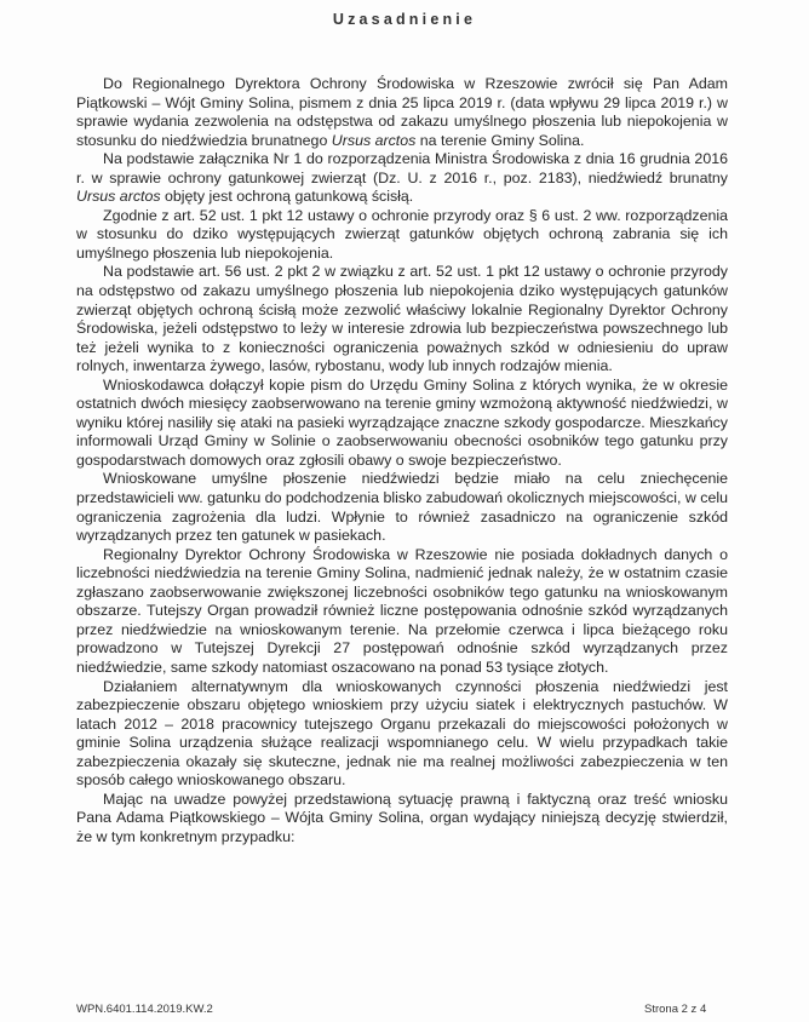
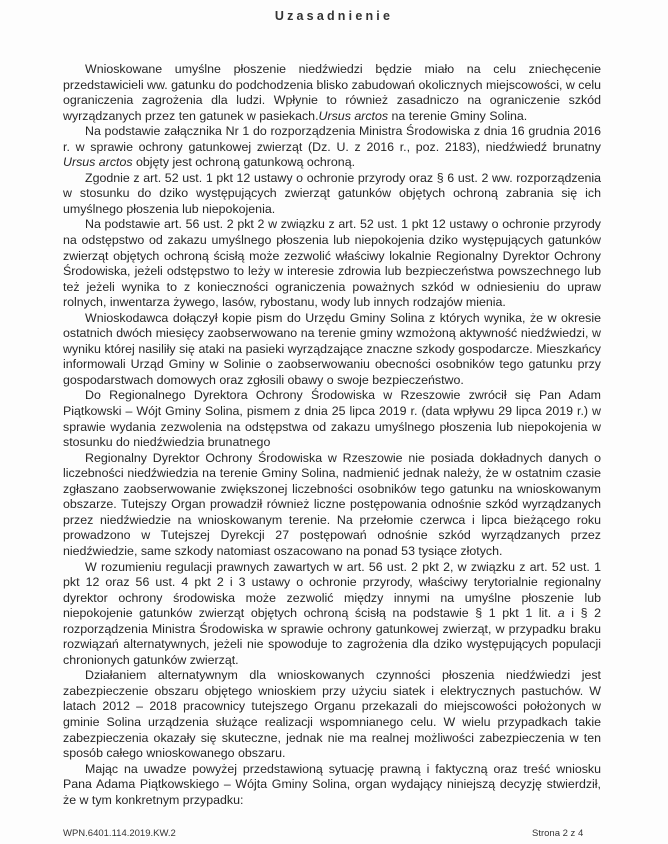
  Uzasadnienie
- Do Regionalnego Dyrektora Ochrony Środowiska w Rzeszowie zwrócił się Pan Adam Piątkowski – Wójt Gminy Solina, pismem z dnia 25 lipca 2019 r. (data wpływu 29 lipca 2019 r.) w sprawie wydania zezwolenia na odstępstwa od zakazu umyślnego płoszenia lub niepokojenia w stosunku do niedźwiedzia brunatnego Ursus arctos na terenie Gminy Solina.
+ Wnioskowane umyślne płoszenie niedźwiedzi będzie miało na celu zniechęcenie przedstawicieli ww. gatunku do podchodzenia blisko zabudowań okolicznych miejscowości, w celu ograniczenia zagrożenia dla ludzi. Wpłynie to również zasadniczo na ograniczenie szkód wyrządzanych przez ten gatunek w pasiekach.Ursus arctos na terenie Gminy Solina.
- Na podstawie załącznika Nr 1 do rozporządzenia Ministra Środowiska z dnia 16 grudnia 2016 r. w sprawie ochrony gatunkowej zwierząt (Dz. U. z 2016 r., poz. 2183), niedźwiedź brunatny Ursus arctos objęty jest ochroną gatunkową ścisłą.
+ Na podstawie załącznika Nr 1 do rozporządzenia Ministra Środowiska z dnia 16 grudnia 2016 r. w sprawie ochrony gatunkowej zwierząt (Dz. U. z 2016 r., poz. 2183), niedźwiedź brunatny Ursus arctos objęty jest ochroną gatunkową ochroną.
  Zgodnie z art. 52 ust. 1 pkt 12 ustawy o ochronie przyrody oraz § 6 ust. 2 ww. rozporządzenia w stosunku do dziko występujących zwierząt gatunków objętych ochroną zabrania się ich umyślnego płoszenia lub niepokojenia.
  Na podstawie art. 56 ust. 2 pkt 2 w związku z art. 52 ust. 1 pkt 12 ustawy o ochronie przyrody na odstępstwo od zakazu umyślnego płoszenia lub niepokojenia dziko występujących gatunków zwierząt objętych ochroną ścisłą może zezwolić właściwy lokalnie Regionalny Dyrektor Ochrony Środowiska, jeżeli odstępstwo to leży w interesie zdrowia lub bezpieczeństwa powszechnego lub też jeżeli wynika to z konieczności ograniczenia poważnych szkód w odniesieniu do upraw rolnych, inwentarza żywego, lasów, rybostanu, wody lub innych rodzajów mienia.
  Wnioskodawca dołączył kopie pism do Urzędu Gminy Solina z których wynika, że w okresie ostatnich dwóch miesięcy zaobserwowano na terenie gminy wzmożoną aktywność niedźwiedzi, w wyniku której nasiliły się ataki na pasieki wyrządzające znaczne szkody gospodarcze. Mieszkańcy informowali Urząd Gminy w Solinie o zaobserwowaniu obecności osobników tego gatunku przy gospodarstwach domowych oraz zgłosili obawy o swoje bezpieczeństwo.
- Wnioskowane umyślne płoszenie niedźwiedzi będzie miało na celu zniechęcenie przedstawicieli ww. gatunku do podchodzenia blisko zabudowań okolicznych miejscowości, w celu ograniczenia zagrożenia dla ludzi. Wpłynie to również zasadniczo na ograniczenie szkód wyrządzanych przez ten gatunek w pasiekach.
+ Do Regionalnego Dyrektora Ochrony Środowiska w Rzeszowie zwrócił się Pan Adam Piątkowski – Wójt Gminy Solina, pismem z dnia 25 lipca 2019 r. (data wpływu 29 lipca 2019 r.) w sprawie wydania zezwolenia na odstępstwa od zakazu umyślnego płoszenia lub niepokojenia w stosunku do niedźwiedzia brunatnego
  Regionalny Dyrektor Ochrony Środowiska w Rzeszowie nie posiada dokładnych danych o liczebności niedźwiedzia na terenie Gminy Solina, nadmienić jednak należy, że w ostatnim czasie zgłaszano zaobserwowanie zwiększonej liczebności osobników tego gatunku na wnioskowanym obszarze. Tutejszy Organ prowadził również liczne postępowania odnośnie szkód wyrządzanych przez niedźwiedzie na wnioskowanym terenie. Na przełomie czerwca i lipca bieżącego roku prowadzono w Tutejszej Dyrekcji 27 postępowań odnośnie szkód wyrządzanych przez niedźwiedzie, same szkody natomiast oszacowano na ponad 53 tysiące złotych.
+ W rozumieniu regulacji prawnych zawartych w art. 56 ust. 2 pkt 2, w związku z art. 52 ust. 1 pkt 12 oraz 56 ust. 4 pkt 2 i 3 ustawy o ochronie przyrody, właściwy terytorialnie regionalny dyrektor ochrony środowiska może zezwolić między innymi na umyślne płoszenie lub niepokojenie gatunków zwierząt objętych ochroną ścisłą na podstawie § 1 pkt 1 lit. a i § 2 rozporządzenia Ministra Środowiska w sprawie ochrony gatunkowej zwierząt, w przypadku braku rozwiązań alternatywnych, jeżeli nie spowoduje to zagrożenia dla dziko występujących populacji chronionych gatunków zwierząt.
  Działaniem alternatywnym dla wnioskowanych czynności płoszenia niedźwiedzi jest zabezpieczenie obszaru objętego wnioskiem przy użyciu siatek i elektrycznych pastuchów. W latach 2012 – 2018 pracownicy tutejszego Organu przekazali do miejscowości położonych w gminie Solina urządzenia służące realizacji wspomnianego celu. W wielu przypadkach takie zabezpieczenia okazały się skuteczne, jednak nie ma realnej możliwości zabezpieczenia w ten sposób całego wnioskowanego obszaru.
  Mając na uwadze powyżej przedstawioną sytuację prawną i faktyczną oraz treść wniosku Pana Adama Piątkowskiego – Wójta Gminy Solina, organ wydający niniejszą decyzję stwierdził, że w tym konkretnym przypadku:
  WPN.6401.114.2019.KW.2
  Strona 2 z 4
